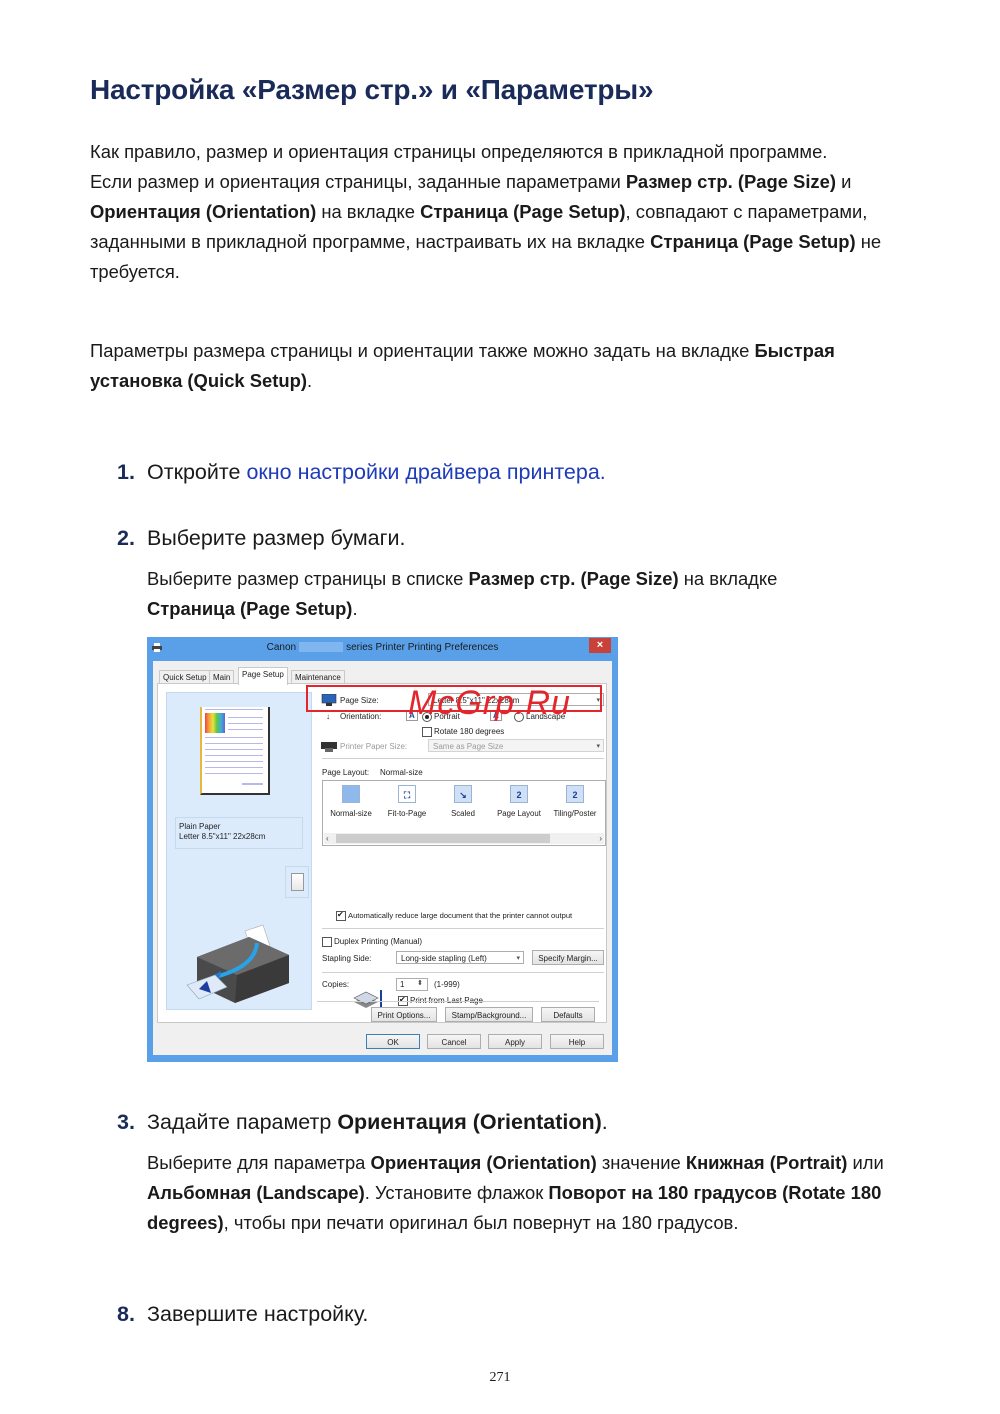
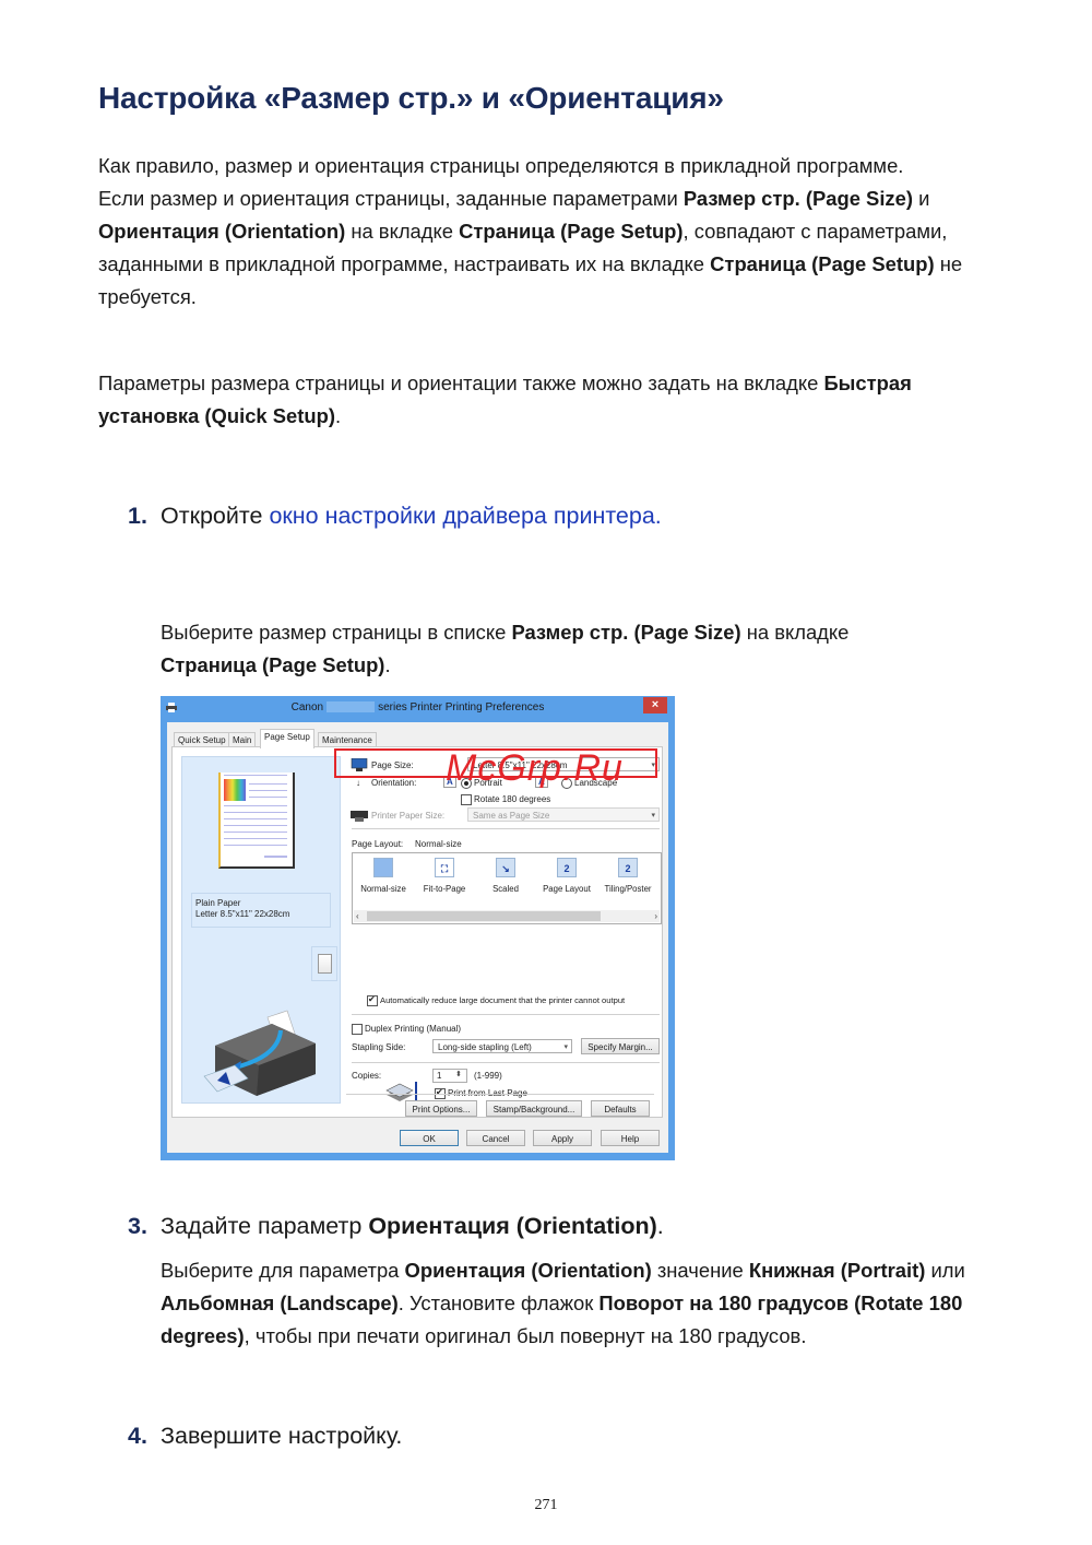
- Настройка «Размер стр.» и «Параметры»
+ Настройка «Размер стр.» и «Ориентация»
  Как правило, размер и ориентация страницы определяются в прикладной программе.
  Если размер и ориентация страницы, заданные параметрами Размер стр. (Page Size) и Ориентация (Orientation) на вкладке Страница (Page Setup), совпадают с параметрами, заданными в прикладной программе, настраивать их на вкладке Страница (Page Setup) не требуется.
  Параметры размера страницы и ориентации также можно задать на вкладке Быстрая установка (Quick Setup).
  1. Откройте окно настройки драйвера принтера.
- 2. Выберите размер бумаги.
  Выберите размер страницы в списке Размер стр. (Page Size) на вкладке
  Страница (Page Setup).
  Canon series Printer Printing Preferences
  ×
  Quick Setup
  Main
  Page Setup
  Maintenance
  Plain Paper
  Letter 8.5"x11" 22x28cm
  Page Size:
  Letter 8.5"x11" 22x28cm
  ↓
  Orientation:
  A
  Portrait
  A
  Landscape
  Rotate 180 degrees
  Printer Paper Size:
  Same as Page Size
  Page Layout:
  Normal-size
  Normal-size
  ⛶
  Fit-to-Page
  ↘
  Scaled
  2
  Page Layout
  2
  Tiling/Poster
  ‹
  ›
  Automatically reduce large document that the printer cannot output
  Duplex Printing (Manual)
  Stapling Side:
  Long-side stapling (Left)
  Specify Margin...
  Copies:
  1
  (1-999)
  Print Options...
  Stamp/Background...
  Defaults
  OK
  Cancel
  Apply
  Help
  McGrp.Ru
  3. Задайте параметр Ориентация (Orientation).
  Выберите для параметра Ориентация (Orientation) значение Книжная (Portrait) или Альбомная (Landscape). Установите флажок Поворот на 180 градусов (Rotate 180 degrees), чтобы при печати оригинал был повернут на 180 градусов.
- 8. Завершите настройку.
+ 4. Завершите настройку.
  271
